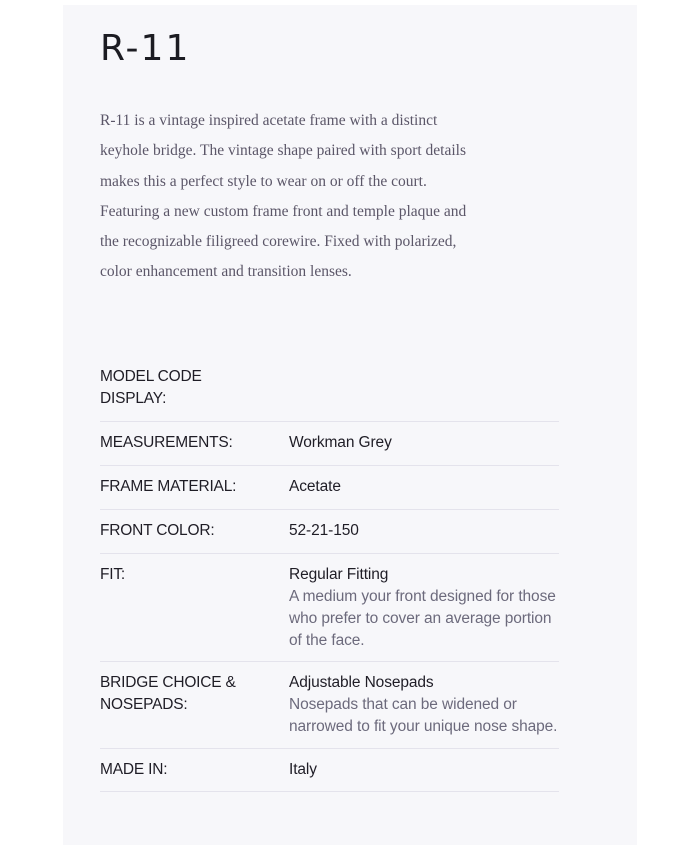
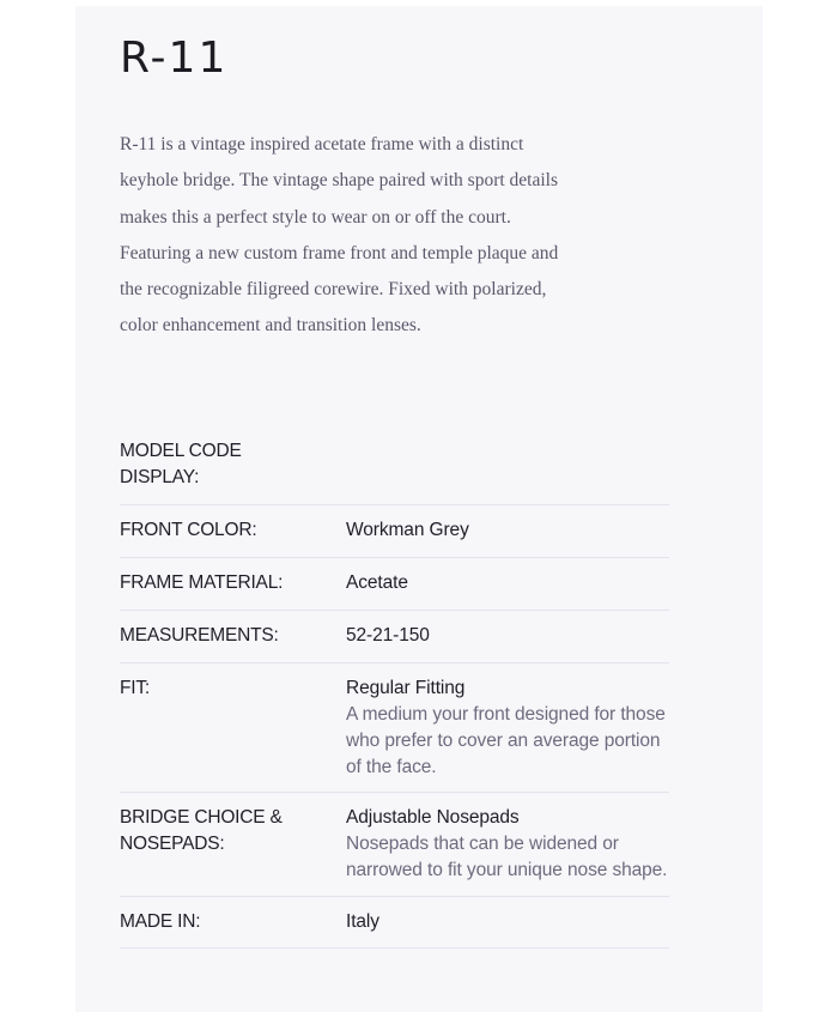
  R-11
  R-11 is a vintage inspired acetate frame with a distinct keyhole bridge. The vintage shape paired with sport details makes this a perfect style to wear on or off the court. Featuring a new custom frame front and temple plaque and the recognizable filigreed corewire. Fixed with polarized, color enhancement and transition lenses.
  MODEL CODE DISPLAY:
- MEASUREMENTS:
+ FRONT COLOR:
  Workman Grey
  FRAME MATERIAL:
  Acetate
- FRONT COLOR:
+ MEASUREMENTS:
  52-21-150
  FIT:
  Regular Fitting
  A medium your front designed for those who prefer to cover an average portion of the face.
  BRIDGE CHOICE & NOSEPADS:
  Adjustable Nosepads
  Nosepads that can be widened or narrowed to fit your unique nose shape.
  MADE IN:
  Italy
